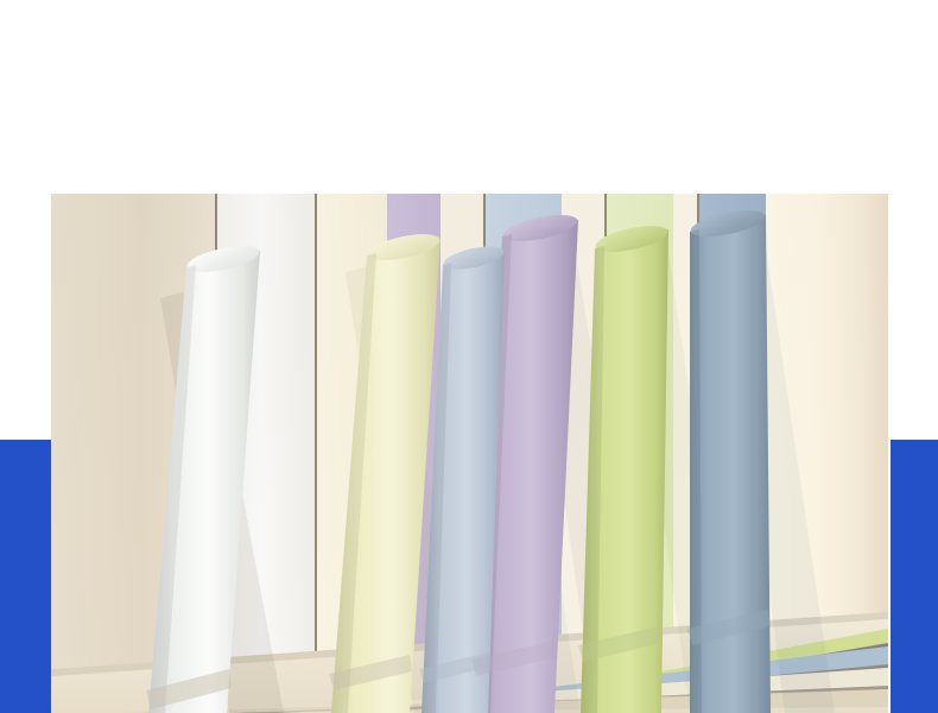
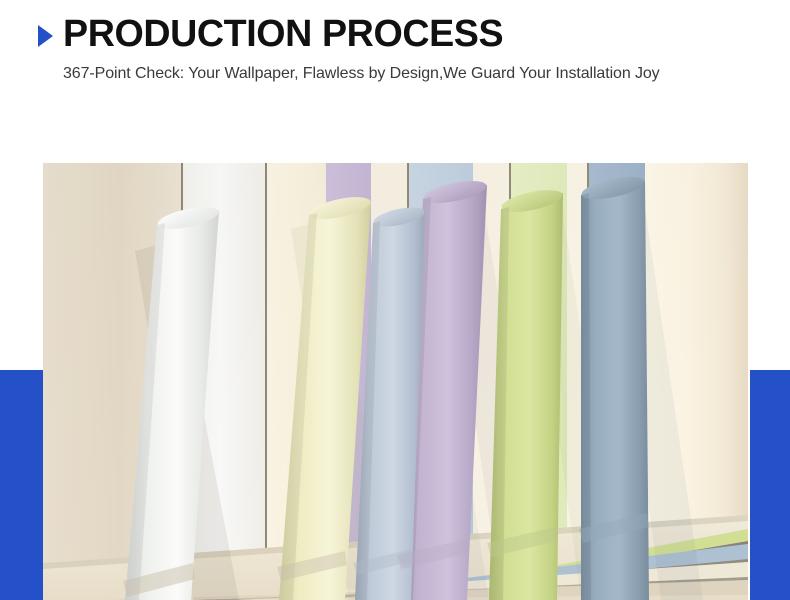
+ PRODUCTION PROCESS
+ 367-Point Check: Your Wallpaper, Flawless by Design,We Guard Your Installation Joy
